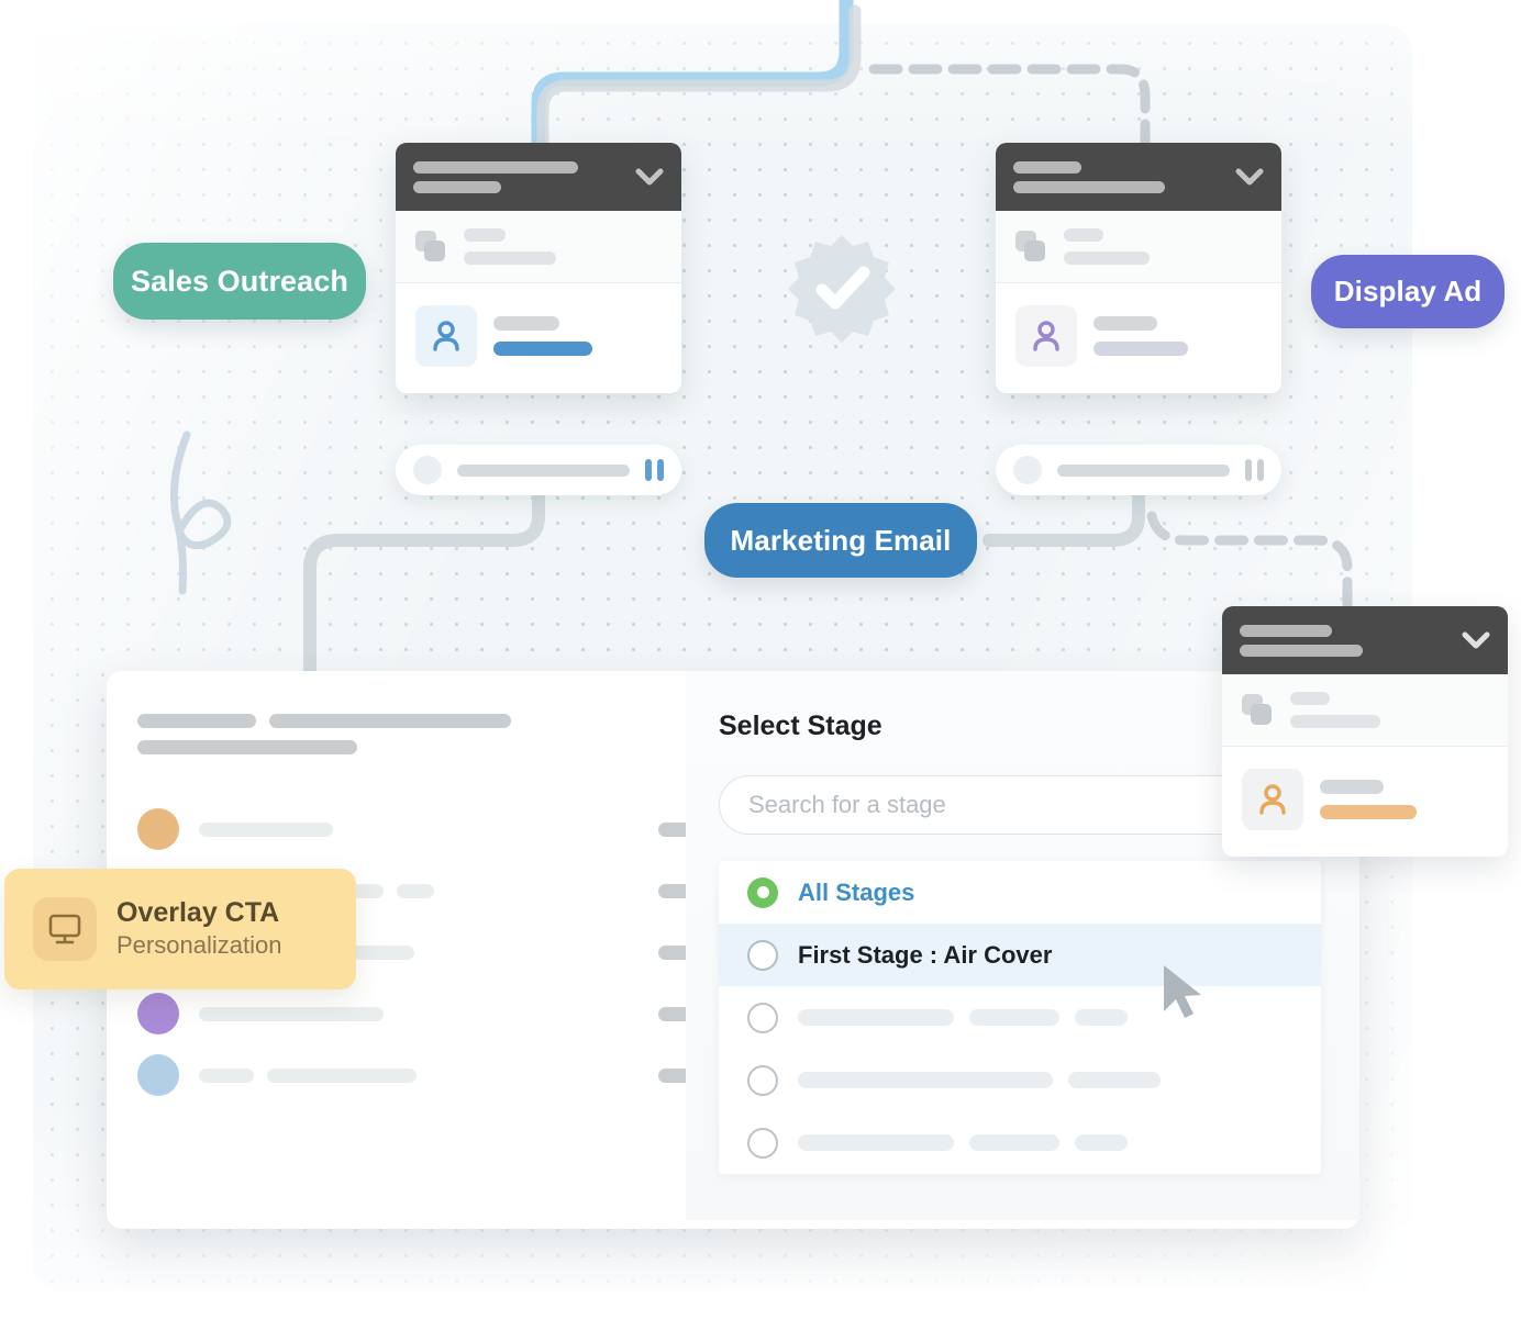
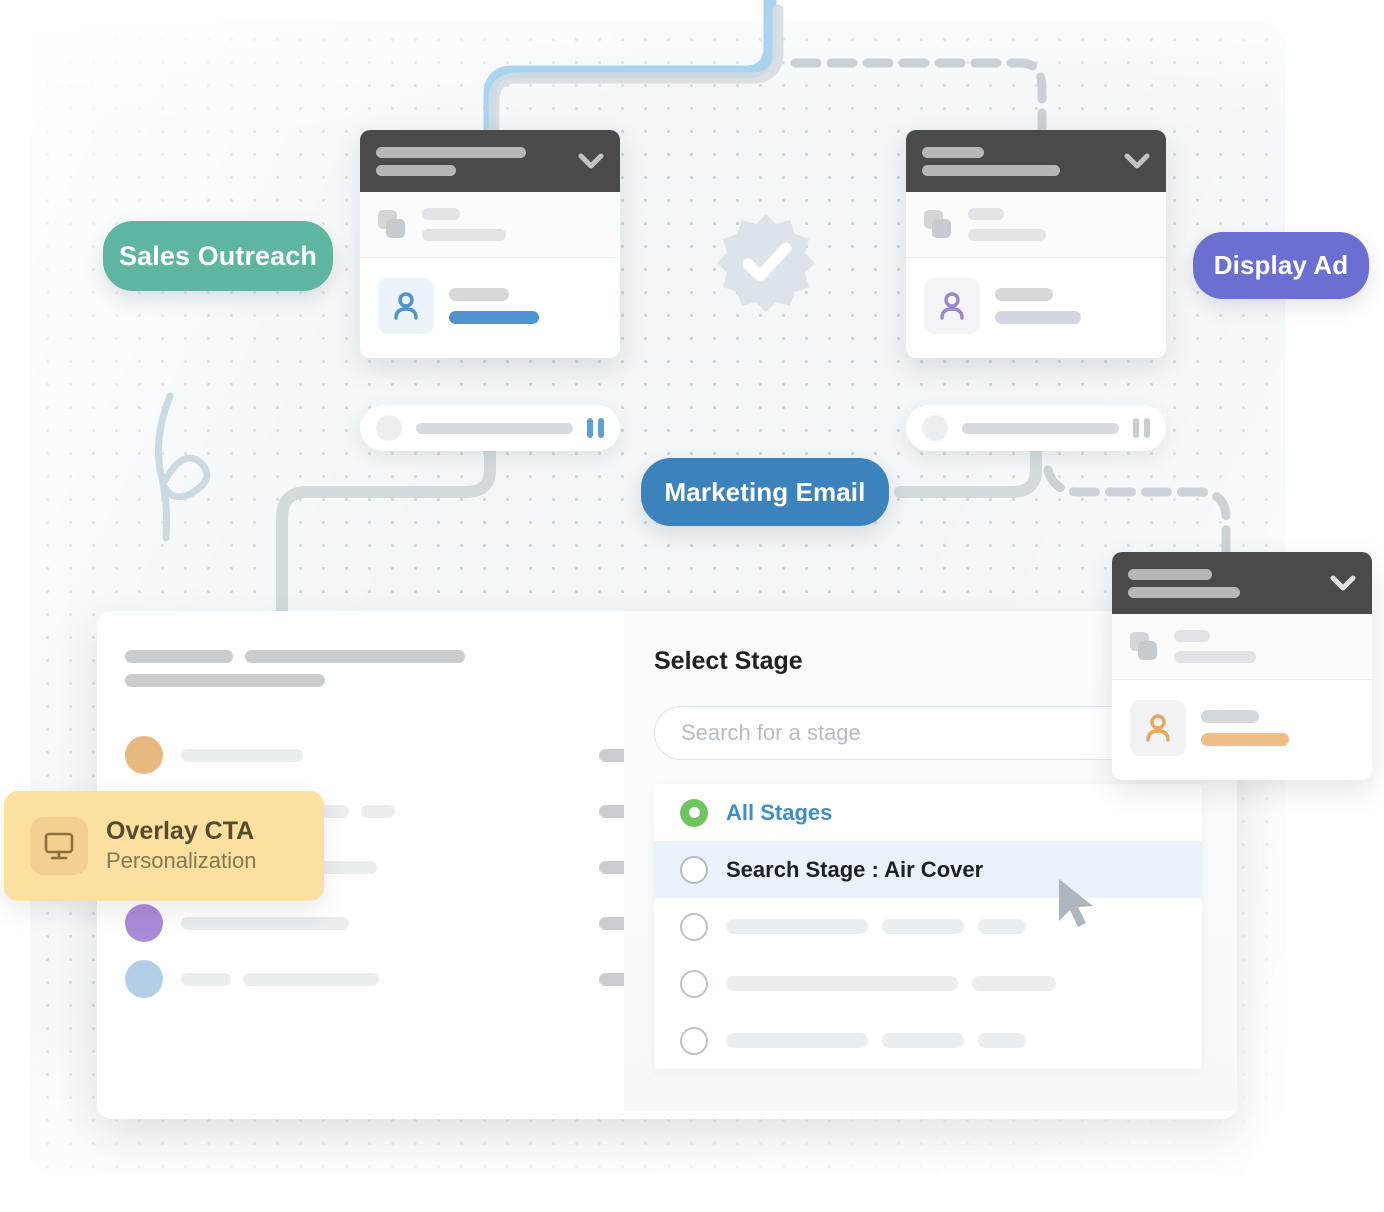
  Select Stage
  Search for a stage
  All Stages
- First Stage : Air Cover
+ Search Stage : Air Cover
  Sales Outreach
  Display Ad
  Marketing Email
  Overlay CTA
  Personalization
